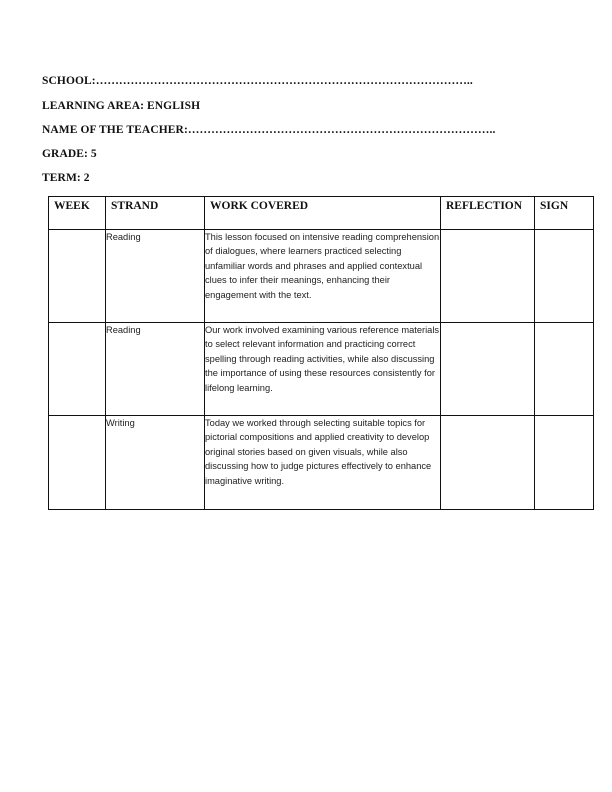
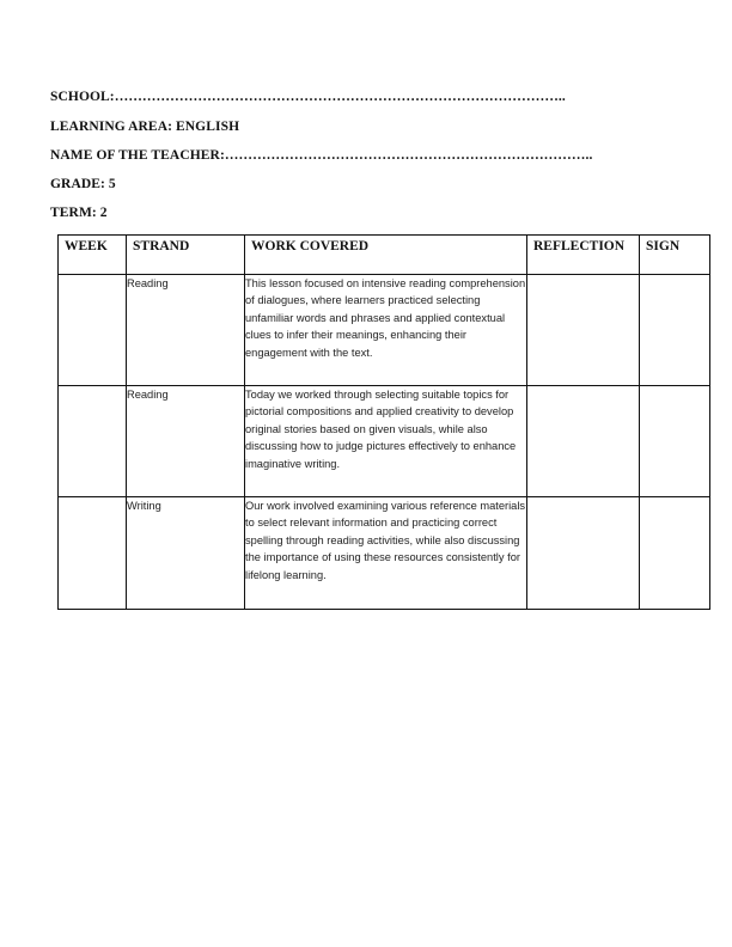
  SCHOOL:……………………………………………………………………………………..
  LEARNING AREA: ENGLISH
  NAME OF THE TEACHER:……………………………………………………………………..
  GRADE: 5
  TERM: 2
  WEEK	STRAND	WORK COVERED	REFLECTION	SIGN
  	Reading	This lesson focused on intensive reading comprehension of dialogues, where learners practiced selecting unfamiliar words and phrases and applied contextual clues to infer their meanings, enhancing their engagement with the text.
- 	Reading	Our work involved examining various reference materials to select relevant information and practicing correct spelling through reading activities, while also discussing the importance of using these resources consistently for lifelong learning.
+ 	Reading	Today we worked through selecting suitable topics for pictorial compositions and applied creativity to develop original stories based on given visuals, while also discussing how to judge pictures effectively to enhance imaginative writing.
- 	Writing	Today we worked through selecting suitable topics for pictorial compositions and applied creativity to develop original stories based on given visuals, while also discussing how to judge pictures effectively to enhance imaginative writing.
+ 	Writing	Our work involved examining various reference materials to select relevant information and practicing correct spelling through reading activities, while also discussing the importance of using these resources consistently for lifelong learning.
